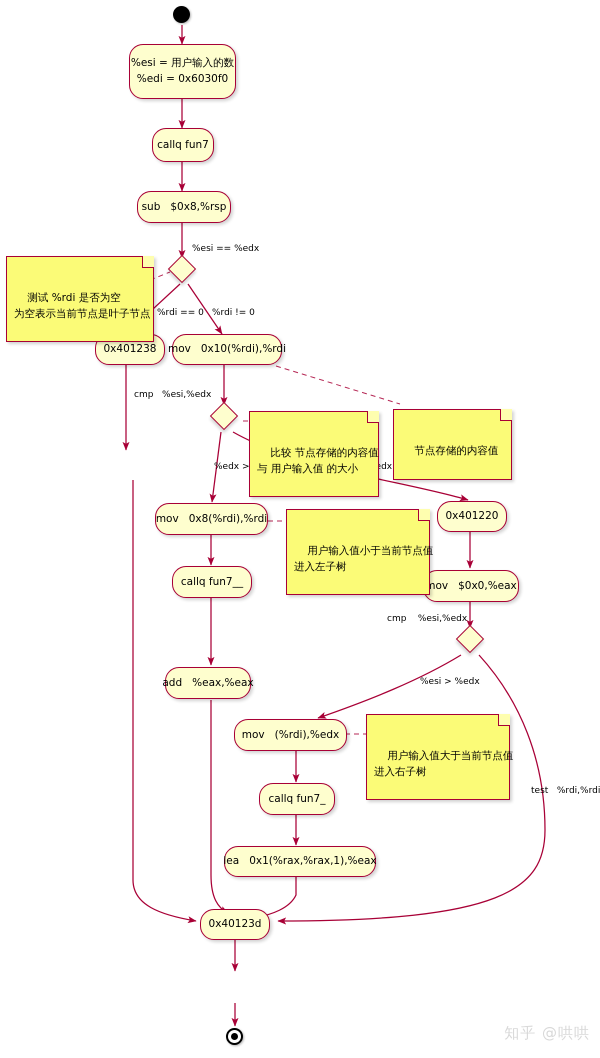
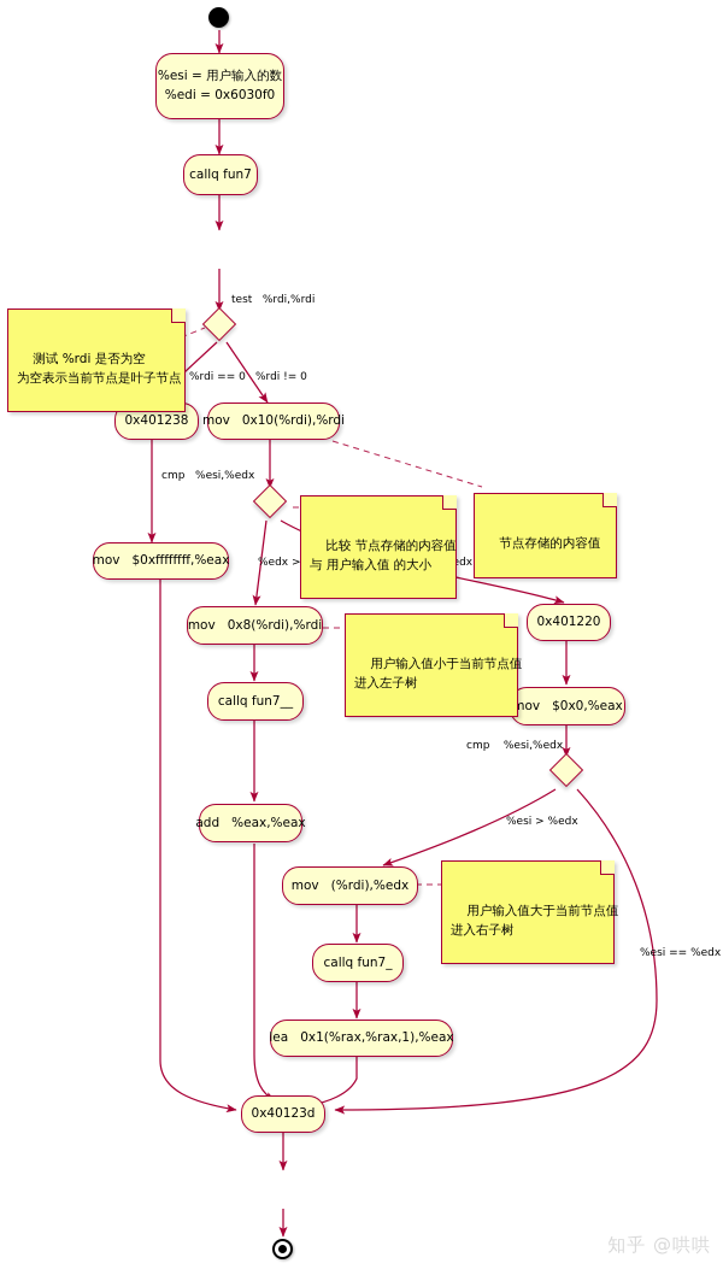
  %esi = 用户输入的数
  %edi = 0x6030f0
  callq fun7
- sub $0x8,%rsp
  0x401238
  mov 0x10(%rdi),%rdi
+ mov $0xffffffff,%eax
  mov 0x8(%rdi),%rdi
  0x401220
  callq fun7__
  mov $0x0,%eax
  add %eax,%eax
  mov (%rdi),%edx
  callq fun7_
  lea 0x1(%rax,%rax,1),%eax
  0x40123d
- %esi == %edx
+ test %rdi,%rdi
  %rdi == 0
  %rdi != 0
  cmp %esi,%edx
  cmp %esi,%edx
  %esi > %edx
- test %rdi,%rdi
+ %esi == %edx
  测试 %rdi 是否为空
  为空表示当前节点是叶子节点
  比较 节点存储的内容值
  与 用户输入值 的大小
  节点存储的内容值
  用户输入值小于当前节点值
  进入左子树
  用户输入值大于当前节点值
  进入右子树
  知乎 @哄哄
